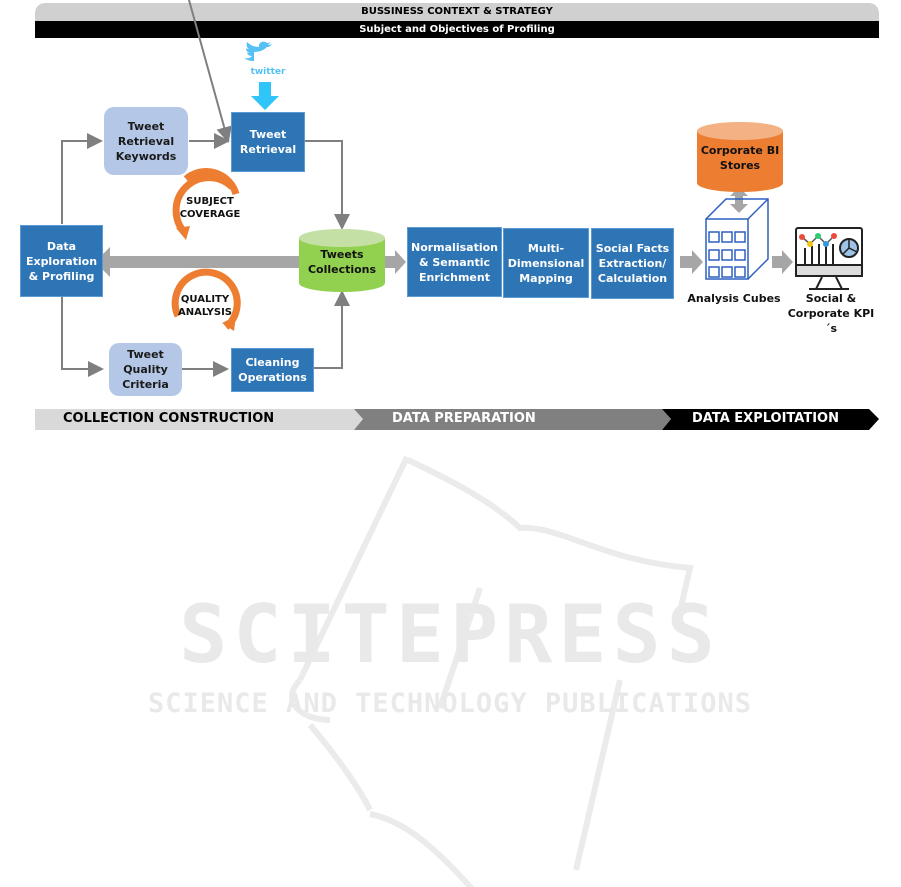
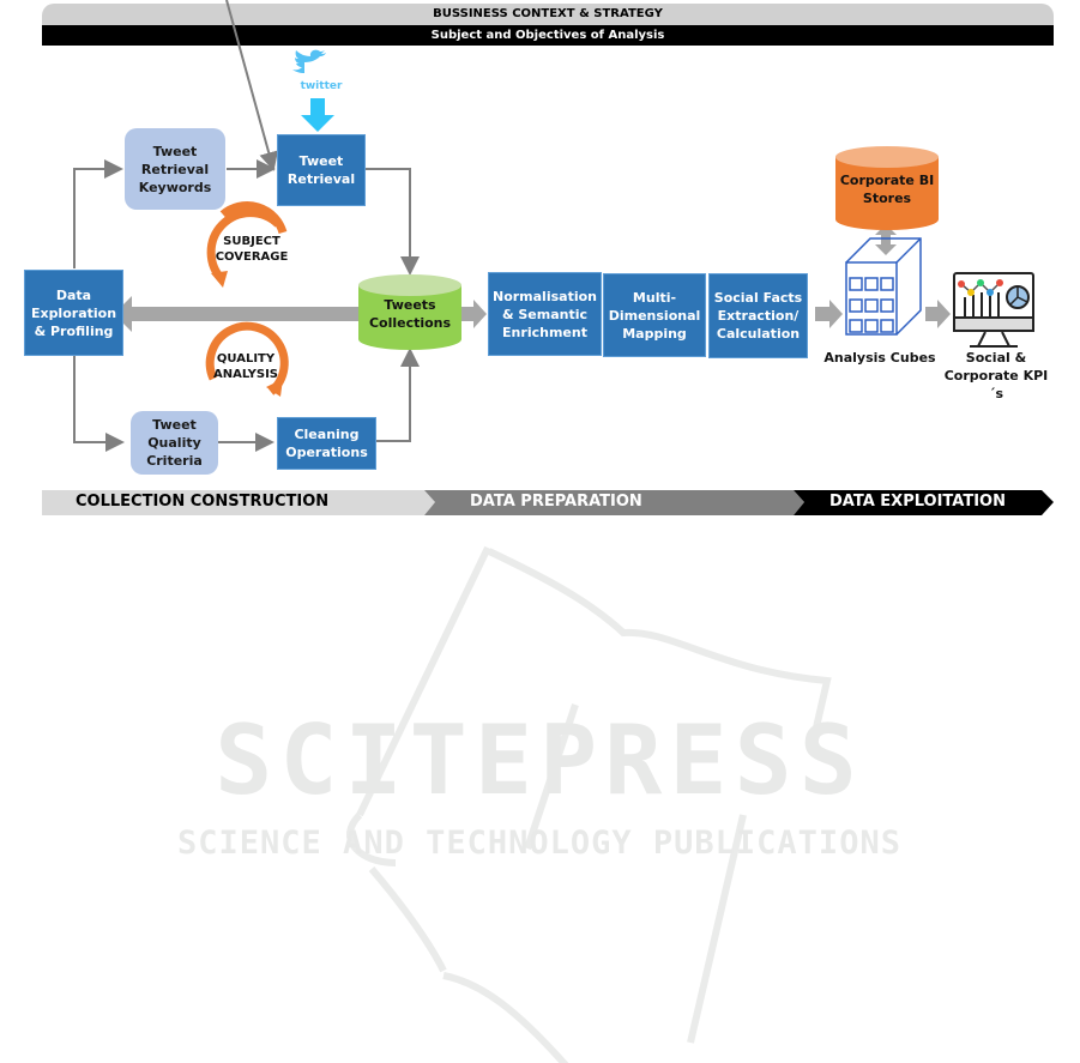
  BUSSINESS CONTEXT & STRATEGY
- Subject and Objectives of Profiling
+ Subject and Objectives of Analysis
  twitter
  Tweet Retrieval Keywords
  Tweet Retrieval
  Data Exploration & Profiling
  Tweets Collections
  Tweet Quality Criteria
  Cleaning Operations
  Normalisation & Semantic Enrichment
  Multi-Dimensional Mapping
  Social Facts Extraction/ Calculation
  Corporate BI Stores
  Analysis Cubes
  Social & Corporate KPI´s
  SUBJECT
  COVERAGE
  QUALITY
  ANALYSIS
  COLLECTION CONSTRUCTION
  DATA PREPARATION
  DATA EXPLOITATION
